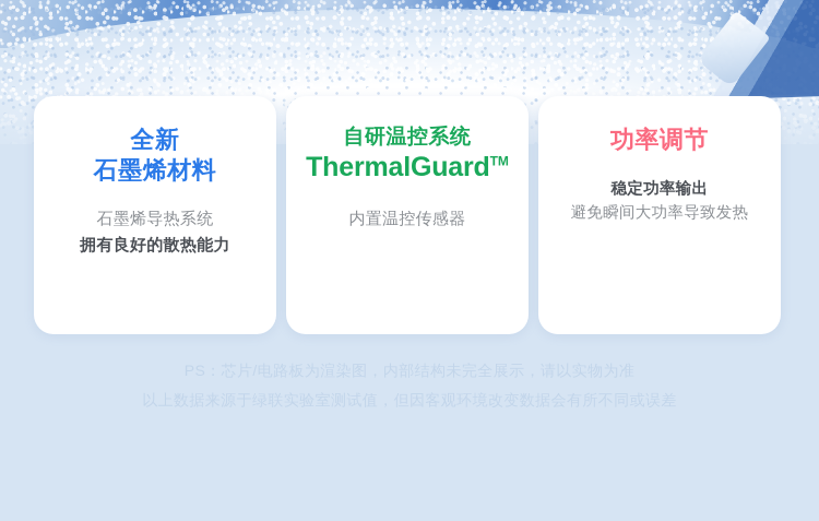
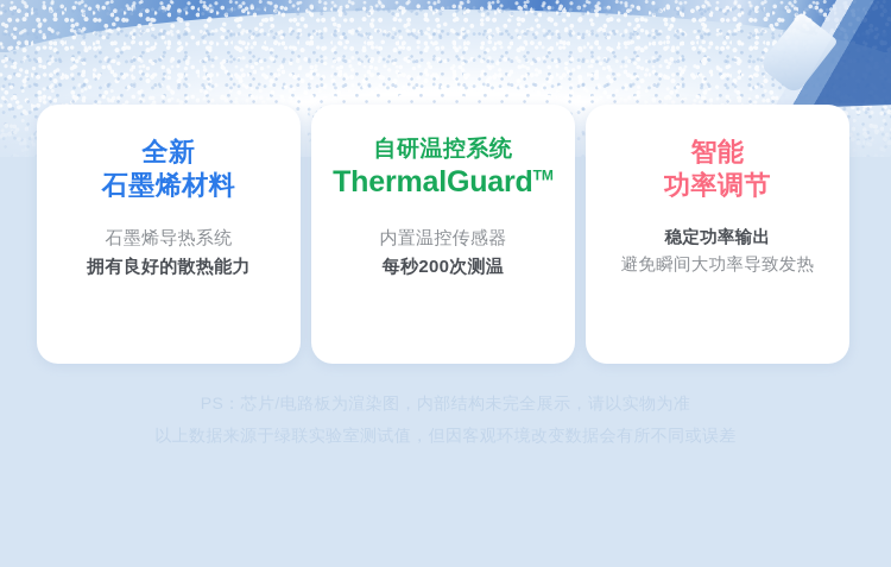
  全新
  石墨烯材料
  石墨烯导热系统
  拥有良好的散热能力
  自研温控系统
  ThermalGuardTM
  内置温控传感器
+ 每秒200次测温
+ 智能
  功率调节
  稳定功率输出
  避免瞬间大功率导致发热
